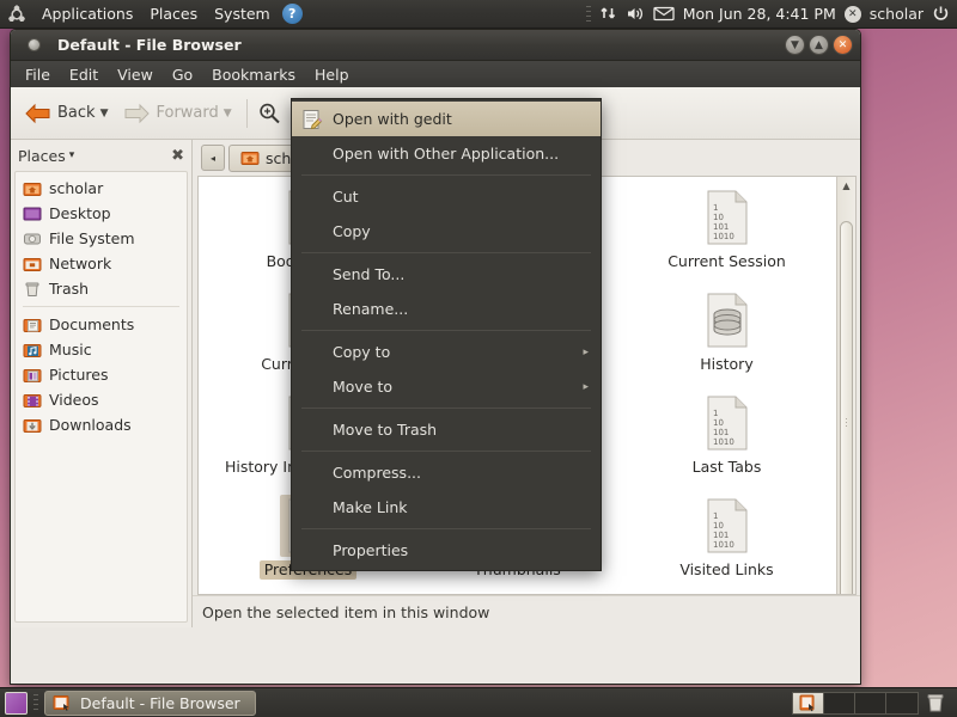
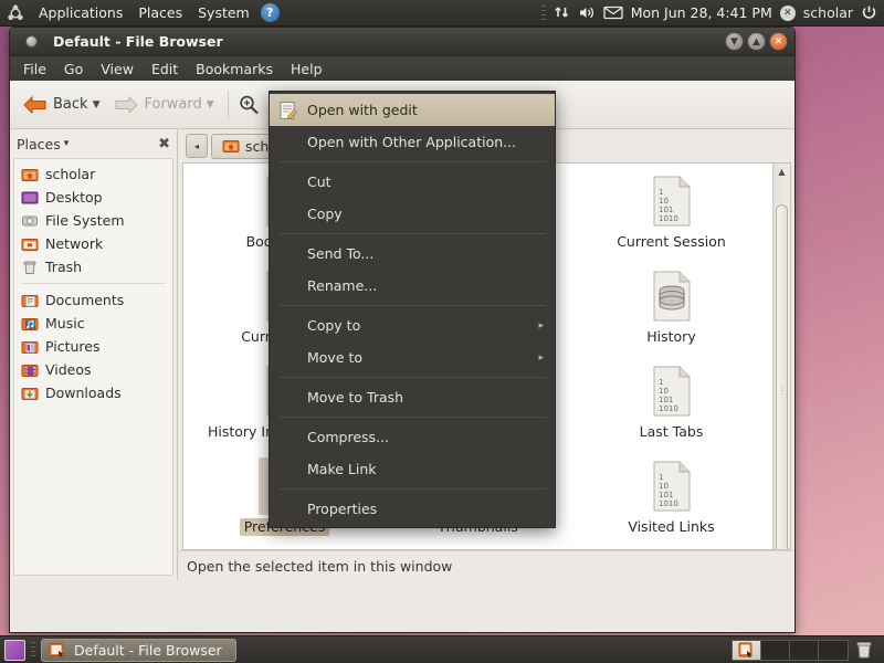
  Applications
  Places
  System
  ?
  Mon Jun 28, 4:41 PM
  ✕
  scholar
  Default - File Browser
  ▼
  ▲
  ✕
  File
- Edit
+ Go
  View
- Go
+ Edit
  Bookmarks
  Help
  Back
  ▼
  Forward
  ▼
  Places
  ▾
  ✖
  scholar
  Desktop
  File System
  Network
  Trash
  Documents
  Music
  Pictures
  Videos
  Downloads
  ◂
  1
  10
  101
  1010
  Current Session
  History
  1
  10
  101
  1010
  Last Tabs
  1
  10
  101
  1010
  Visited Links
  ▲
  Open the selected item in this window
  Open with gedit
  Open with Other Application...
  Cut
  Copy
  Send To...
  Rename...
  Copy to
  ▸
  Move to
  ▸
  Move to Trash
  Compress...
  Make Link
  Properties
  Default - File Browser
